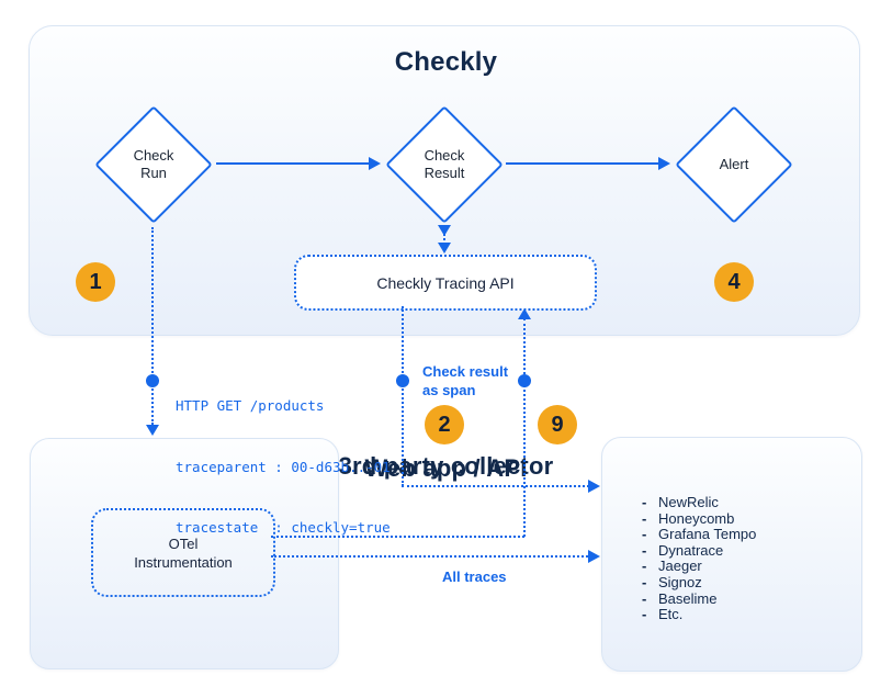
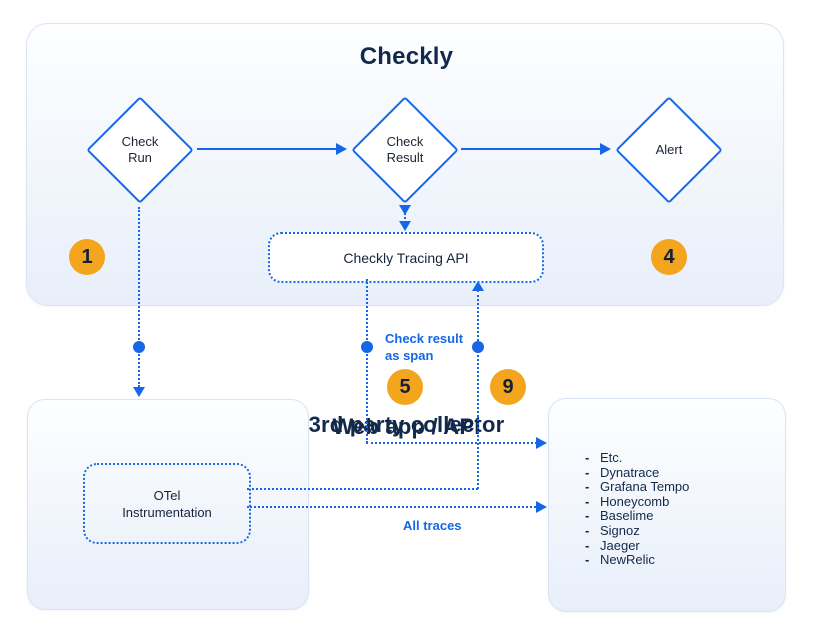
  Checkly
  Web app / API
  3rd party collector
  Check
  Run
  Check
  Result
  Alert
  Checkly Tracing API
- HTTP GET /products
- traceparent : 00-d63b..-01
- tracestate : checkly=true
  Check result
  as span
  All traces
  1
- 2
+ 5
  9
  4
  OTel
  Instrumentation
- NewRelic
+ Etc.
- Honeycomb
+ Dynatrace
  Grafana Tempo
- Dynatrace
+ Honeycomb
- Jaeger
+ Baselime
  Signoz
- Baselime
+ Jaeger
- Etc.
+ NewRelic
